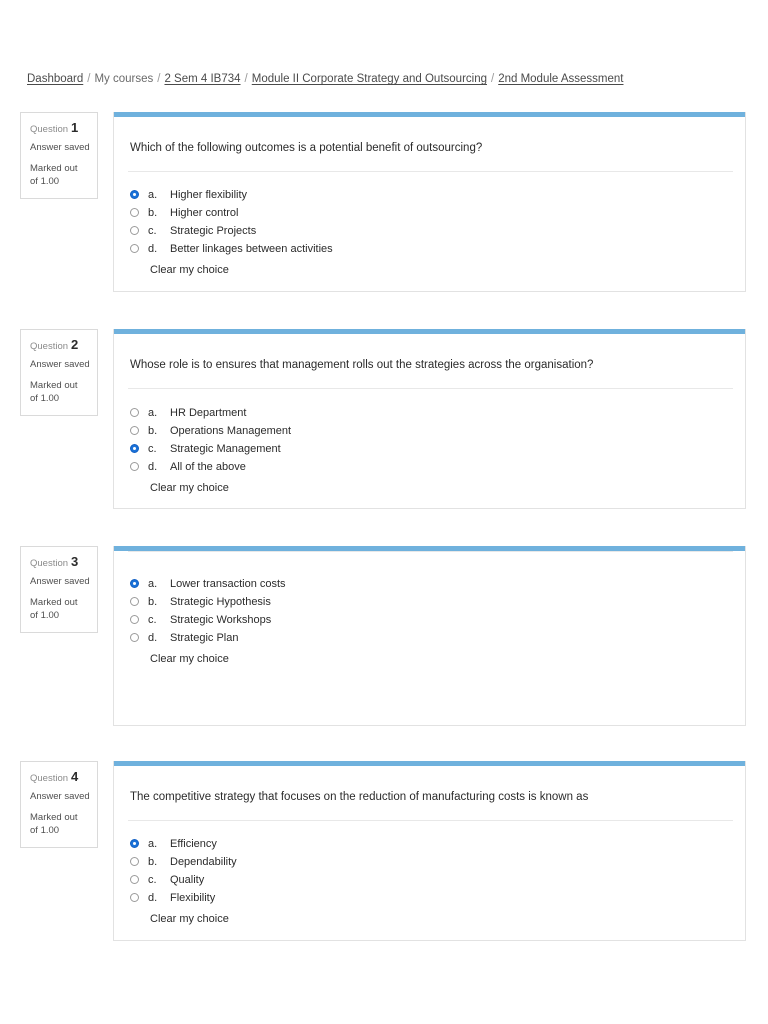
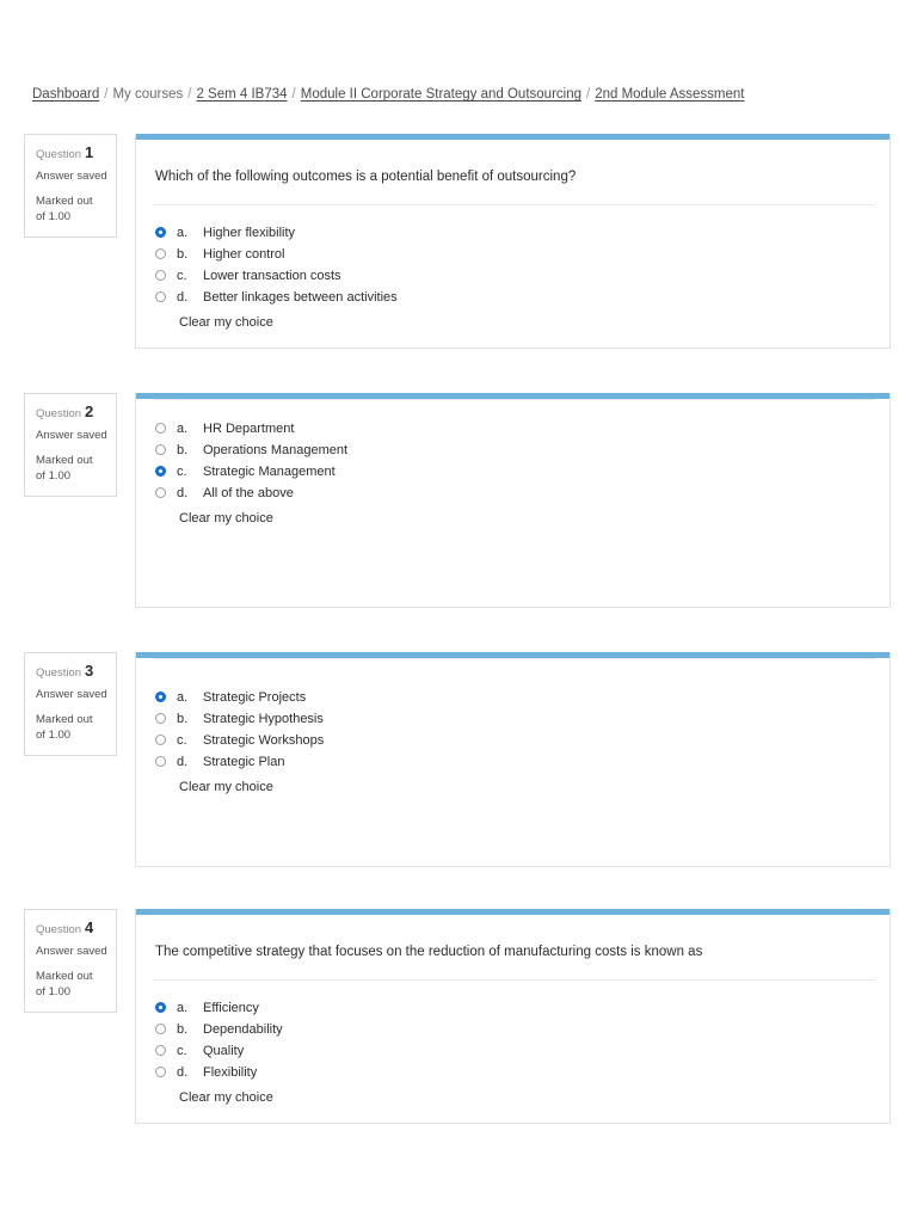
  Dashboard / My courses / 2 Sem 4 IB734 / Module II Corporate Strategy and Outsourcing / 2nd Module Assessment
  Question 1
  Answer saved
  Marked out of 1.00
  Which of the following outcomes is a potential benefit of outsourcing?
  a.
  Higher flexibility
  b.
  Higher control
  c.
- Strategic Projects
+ Lower transaction costs
  d.
  Better linkages between activities
  Clear my choice
  Question 2
  Answer saved
  Marked out of 1.00
- Whose role is to ensures that management rolls out the strategies across the organisation?
  a.
  HR Department
  b.
  Operations Management
  c.
  Strategic Management
  d.
  All of the above
  Clear my choice
  Question 3
  Answer saved
  Marked out of 1.00
  a.
- Lower transaction costs
+ Strategic Projects
  b.
  Strategic Hypothesis
  c.
  Strategic Workshops
  d.
  Strategic Plan
  Clear my choice
  Question 4
  Answer saved
  Marked out of 1.00
  The competitive strategy that focuses on the reduction of manufacturing costs is known as
  a.
  Efficiency
  b.
  Dependability
  c.
  Quality
  d.
  Flexibility
  Clear my choice
